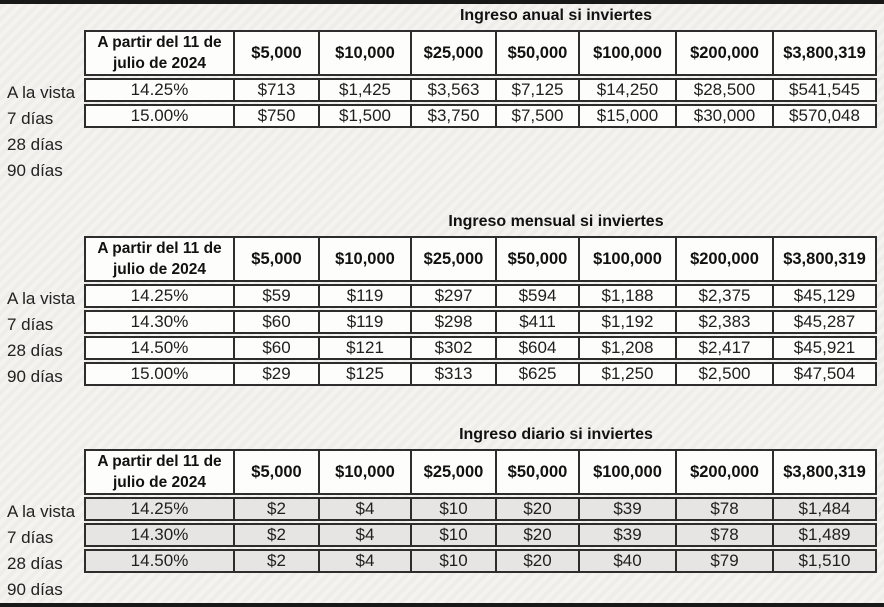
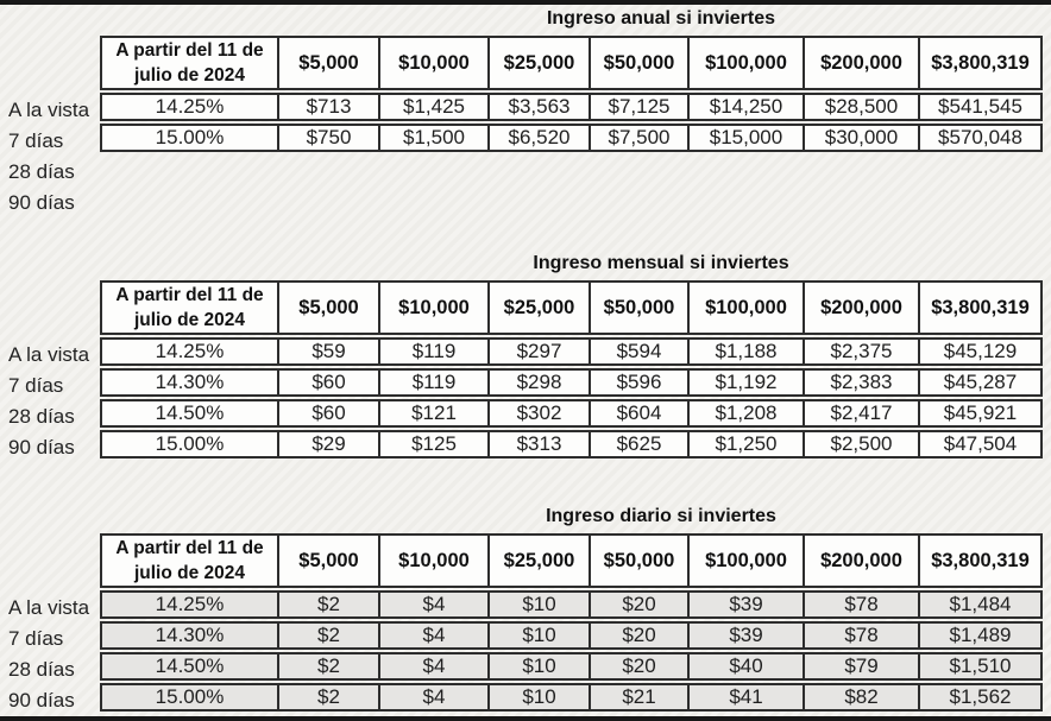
  Ingreso anual si inviertes
  A la vista
  7 días
  28 días
  90 días
  A partir del 11 de julio de 2024	$5,000	$10,000	$25,000	$50,000	$100,000	$200,000	$3,800,319
  14.25%	$713	$1,425	$3,563	$7,125	$14,250	$28,500	$541,545
- 15.00%	$750	$1,500	$3,750	$7,500	$15,000	$30,000	$570,048
+ 15.00%	$750	$1,500	$6,520	$7,500	$15,000	$30,000	$570,048
  Ingreso mensual si inviertes
  A la vista
  7 días
  28 días
  90 días
  A partir del 11 de julio de 2024	$5,000	$10,000	$25,000	$50,000	$100,000	$200,000	$3,800,319
  14.25%	$59	$119	$297	$594	$1,188	$2,375	$45,129
- 14.30%	$60	$119	$298	$411	$1,192	$2,383	$45,287
+ 14.30%	$60	$119	$298	$596	$1,192	$2,383	$45,287
  14.50%	$60	$121	$302	$604	$1,208	$2,417	$45,921
  15.00%	$29	$125	$313	$625	$1,250	$2,500	$47,504
  Ingreso diario si inviertes
  A la vista
  7 días
  28 días
  90 días
  A partir del 11 de julio de 2024	$5,000	$10,000	$25,000	$50,000	$100,000	$200,000	$3,800,319
  14.25%	$2	$4	$10	$20	$39	$78	$1,484
  14.30%	$2	$4	$10	$20	$39	$78	$1,489
  14.50%	$2	$4	$10	$20	$40	$79	$1,510
+ 15.00%	$2	$4	$10	$21	$41	$82	$1,562
